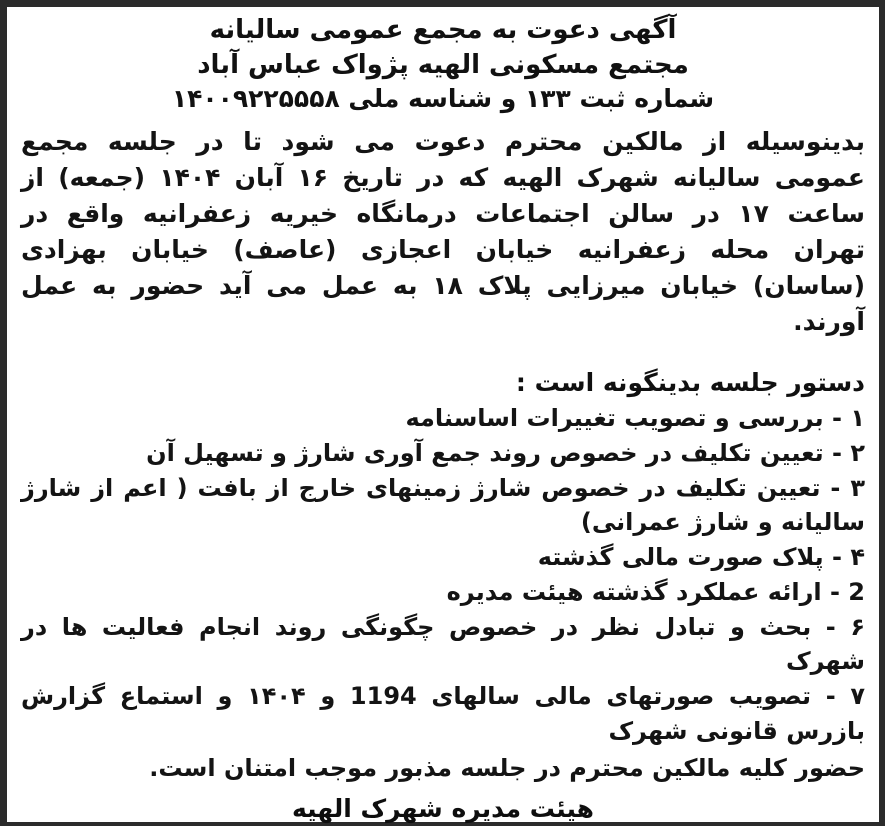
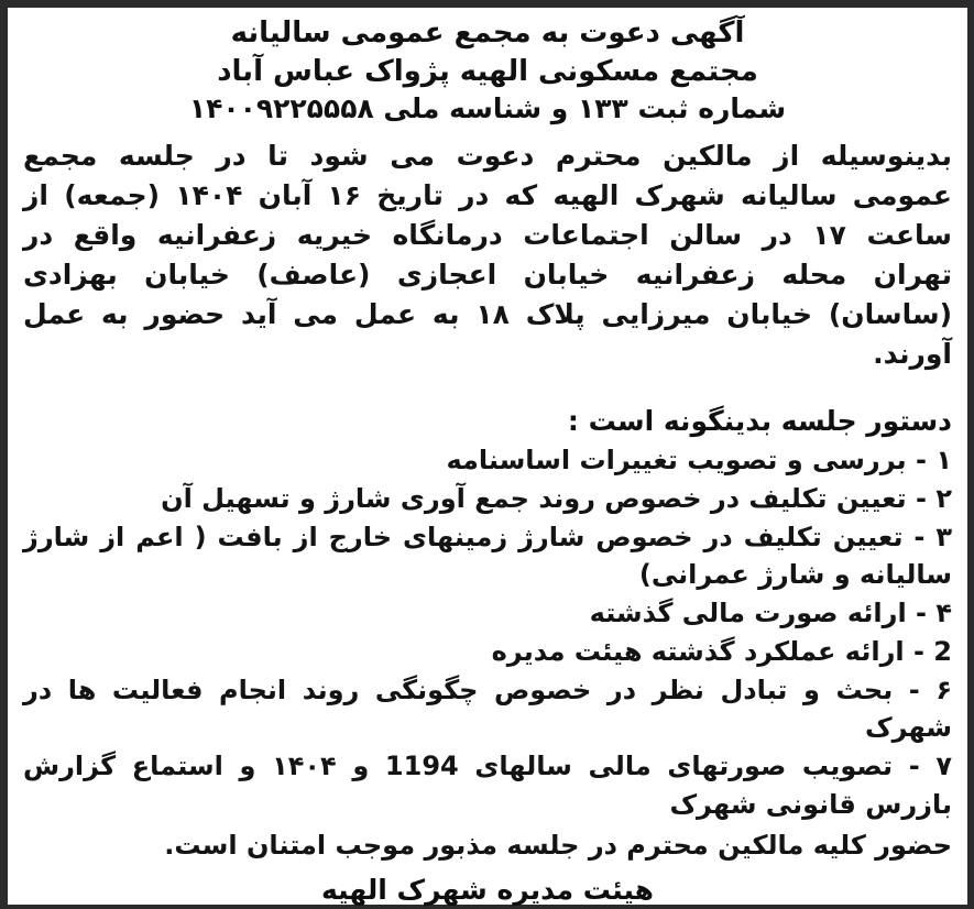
  آگهی دعوت به مجمع عمومی سالیانه
  مجتمع مسکونی الهیه پژواک عباس آباد
  شماره ثبت ۱۳۳ و شناسه ملی ۱۴۰۰۹۲۲۵۵۵۸
  بدینوسیله از مالکین محترم دعوت می شود تا در جلسه مجمع عمومی سالیانه شهرک الهیه که در تاریخ ۱۶ آبان ۱۴۰۴ (جمعه) از ساعت ۱۷ در سالن اجتماعات درمانگاه خیریه زعفرانیه واقع در تهران محله زعفرانیه خیابان اعجازی (عاصف) خیابان بهزادی (ساسان) خیابان میرزایی پلاک ۱۸ به عمل می آید حضور به عمل آورند.
  دستور جلسه بدینگونه است :
  ۱ - بررسی و تصویب تغییرات اساسنامه
  ۲ - تعیین تکلیف در خصوص روند جمع آوری شارژ و تسهیل آن
  ۳ - تعیین تکلیف در خصوص شارژ زمینهای خارج از بافت ( اعم از شارژ سالیانه و شارژ عمرانی)
- ۴ - پلاک صورت مالی گذشته
+ ۴ - ارائه صورت مالی گذشته
  2 - ارائه عملکرد گذشته هیئت مدیره
  ۶ - بحث و تبادل نظر در خصوص چگونگی روند انجام فعالیت ها در شهرک
  ۷ - تصویب صورتهای مالی سالهای 1194 و ۱۴۰۴ و استماع گزارش بازرس قانونی شهرک
  حضور کلیه مالکین محترم در جلسه مذبور موجب امتنان است.
  هیئت مدیره شهرک الهیه
